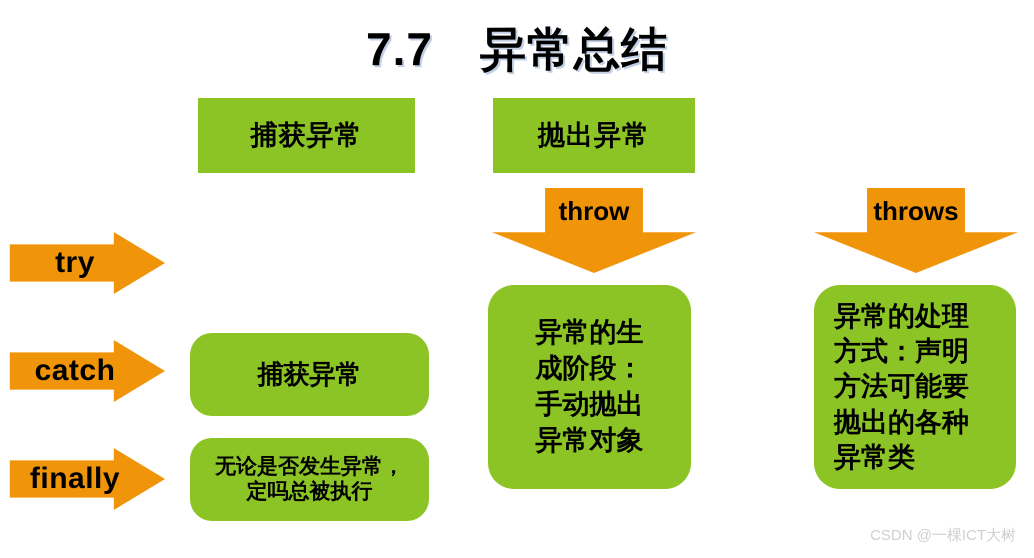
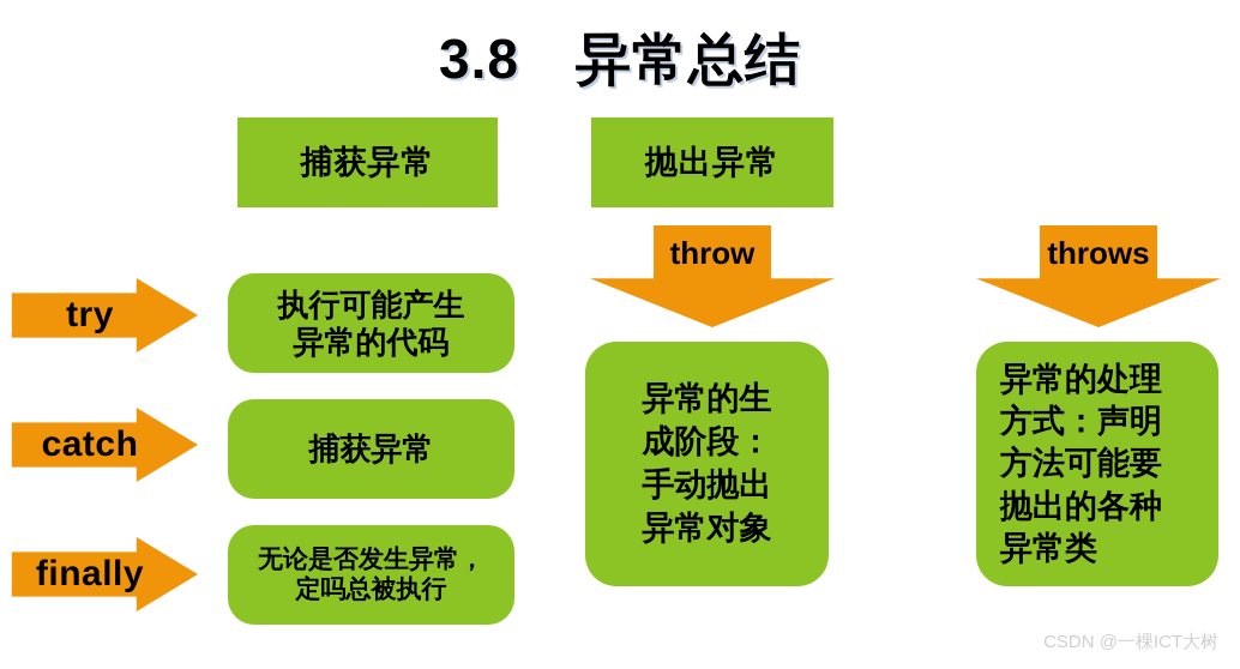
- 7.7 异常总结
+ 3.8 异常总结
  捕获异常
  抛出异常
  try
  catch
  finally
+ 执行可能产生
+ 异常的代码
  捕获异常
  无论是否发生异常，
  定吗总被执行
  throw
  异常的生
  成阶段：
  手动抛出
  异常对象
  throws
  异常的处理
  方式：声明
  方法可能要
  抛出的各种
  异常类
  ICT大树
  CSDN @一棵
